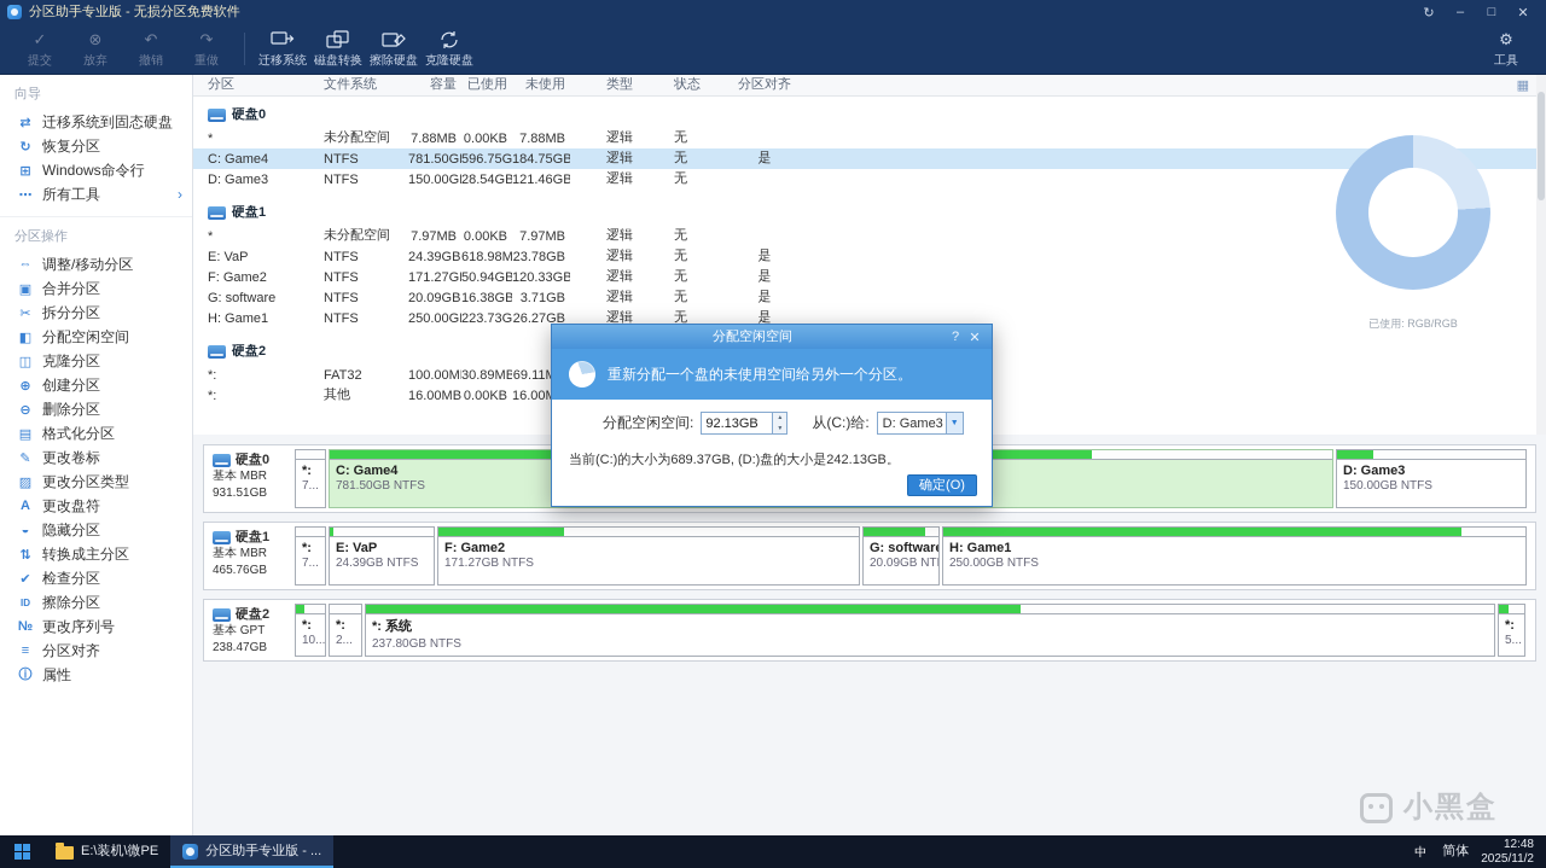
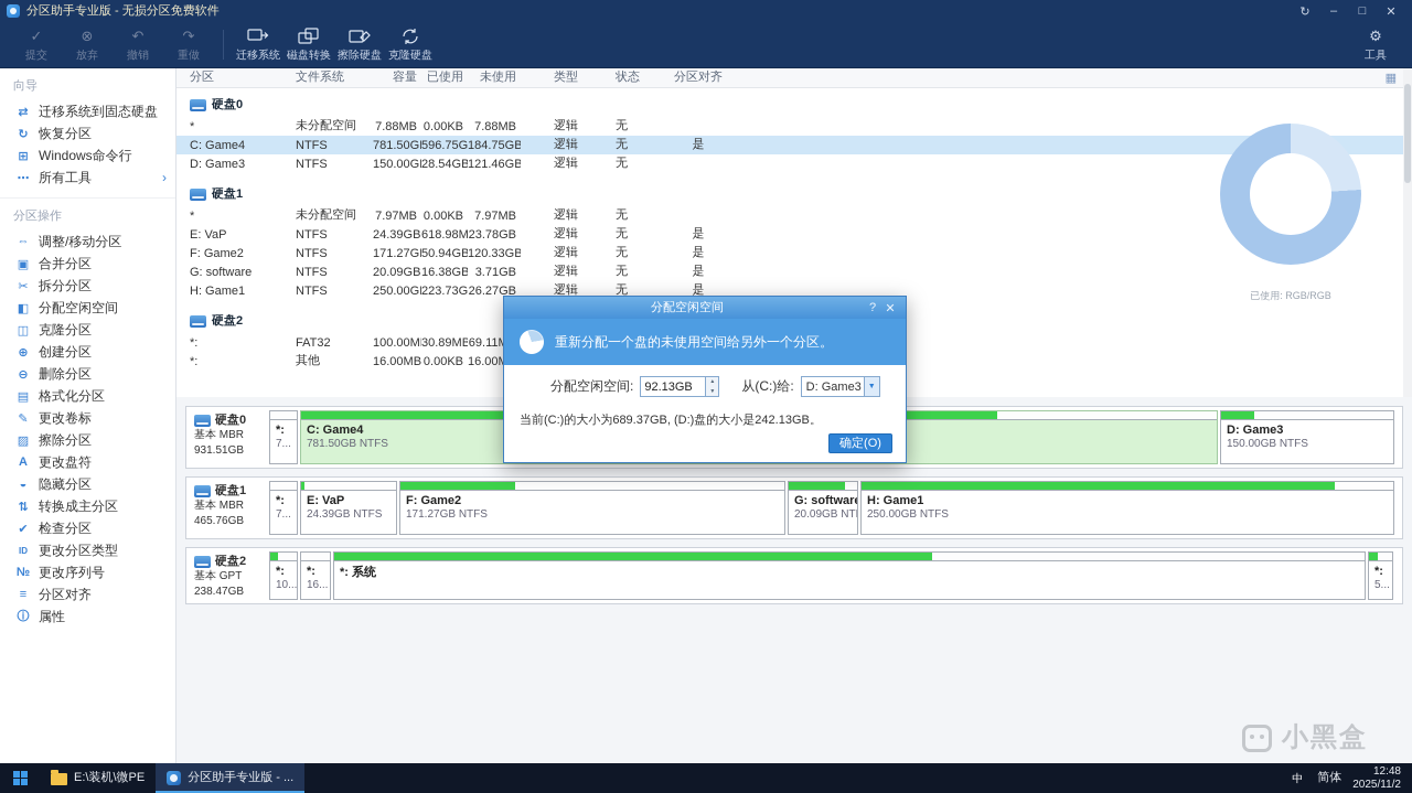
  分区助手专业版 - 无损分区免费软件
  ↻
  –
  □
  ✕
  ✓
  提交
  ⊗
  放弃
  ↶
  撤销
  ↷
  重做
  迁移系统
  磁盘转换
  擦除硬盘
  克隆硬盘
  ⚙
  工具
  向导
  ⇄
  迁移系统到固态硬盘
  ↻
  恢复分区
  ⊞
  Windows命令行
  ⋯
  所有工具
  ›
  分区操作
  ⇔
  调整/移动分区
  ▣
  合并分区
  ✂
  拆分分区
  ◧
  分配空闲空间
  ◫
  克隆分区
  ⊕
  创建分区
  ⊖
  删除分区
  ▤
  格式化分区
  ✎
  更改卷标
  ▨
- 更改分区类型
+ 擦除分区
  A
  更改盘符
  ◒
  隐藏分区
  ⇅
  转换成主分区
  ✔
  检查分区
  ID
- 擦除分区
+ 更改分区类型
  №
  更改序列号
  ≡
  分区对齐
  ⓘ
  属性
  分区
  文件系统
  容量
  已使用
  未使用
  类型
  状态
  分区对齐
  ▦
  硬盘0
  *
  未分配空间
  7.88MB
  0.00KB
  7.88MB
  逻辑
  无
  C: Game4
  NTFS
  781.50G
  596.75G
  184.75GB
  逻辑
  无
  是
  D: Game3
  NTFS
  150.00G
  28.54GB
  121.46GB
  逻辑
  无
  硬盘1
  *
  未分配空间
  7.97MB
  0.00KB
  7.97MB
  逻辑
  无
  E: VaP
  NTFS
  24.39GB
  618.98M
  23.78GB
  逻辑
  无
  是
  F: Game2
  NTFS
  171.27G
  50.94GB
  120.33GB
  逻辑
  无
  是
  G: software
  NTFS
  20.09GB
  16.38GB
  3.71GB
  逻辑
  无
  是
  H: Game1
  NTFS
  250.00G
  223.73G
  26.27GB
  逻辑
  无
  是
  硬盘2
  *:
  FAT32
  100.00M
  30.89MB
  69.11
  *:
  其他
  16.00MB
  0.00KB
  16.00
  已使用: RGB/RGB
  硬盘0
  基本 MBR
  931.51GB
  *:
  7...
  C: Game4
  781.50GB NTFS
  D: Game3
  150.00GB NTFS
  硬盘1
  基本 MBR
  465.76GB
  *:
  7...
  E: VaP
  24.39GB NTFS
  F: Game2
  171.27GB NTFS
  G: softwar
  20.09GB NT
  H: Game1
  250.00GB NTFS
  硬盘2
  基本 GPT
  238.47GB
  *:
  10...
  *:
- 2...
+ 16...
  *: 系统
- 237.80GB NTFS
  *:
  5...
  小黑盒
  分配空闲空间
  ?
  ✕
  重新分配一个盘的未使用空间给另外一个分区。
  分配空闲空间:
  92.13GB
  从(C:)给:
  D: Game3
  当前(C:)的大小为689.37GB, (D:)盘的大小是242.13GB。
  确定(O)
  E:\装机\微PE
  分区助手专业版 - ...
  中
  简体
  12:48
  2025/11/2
